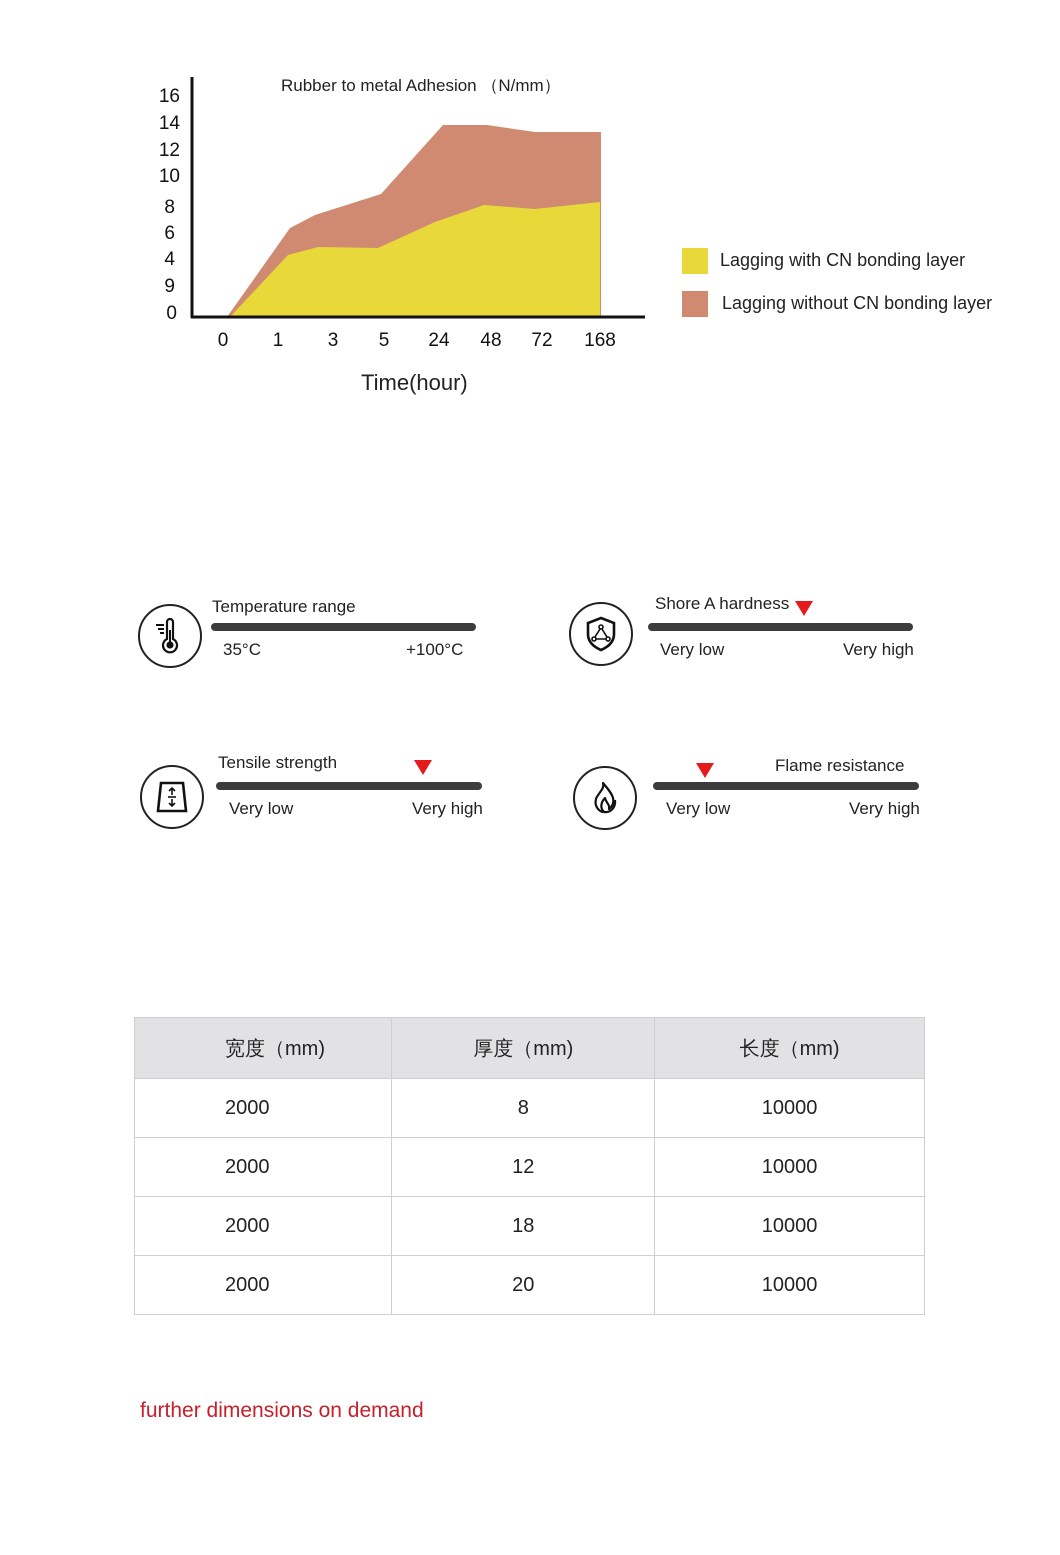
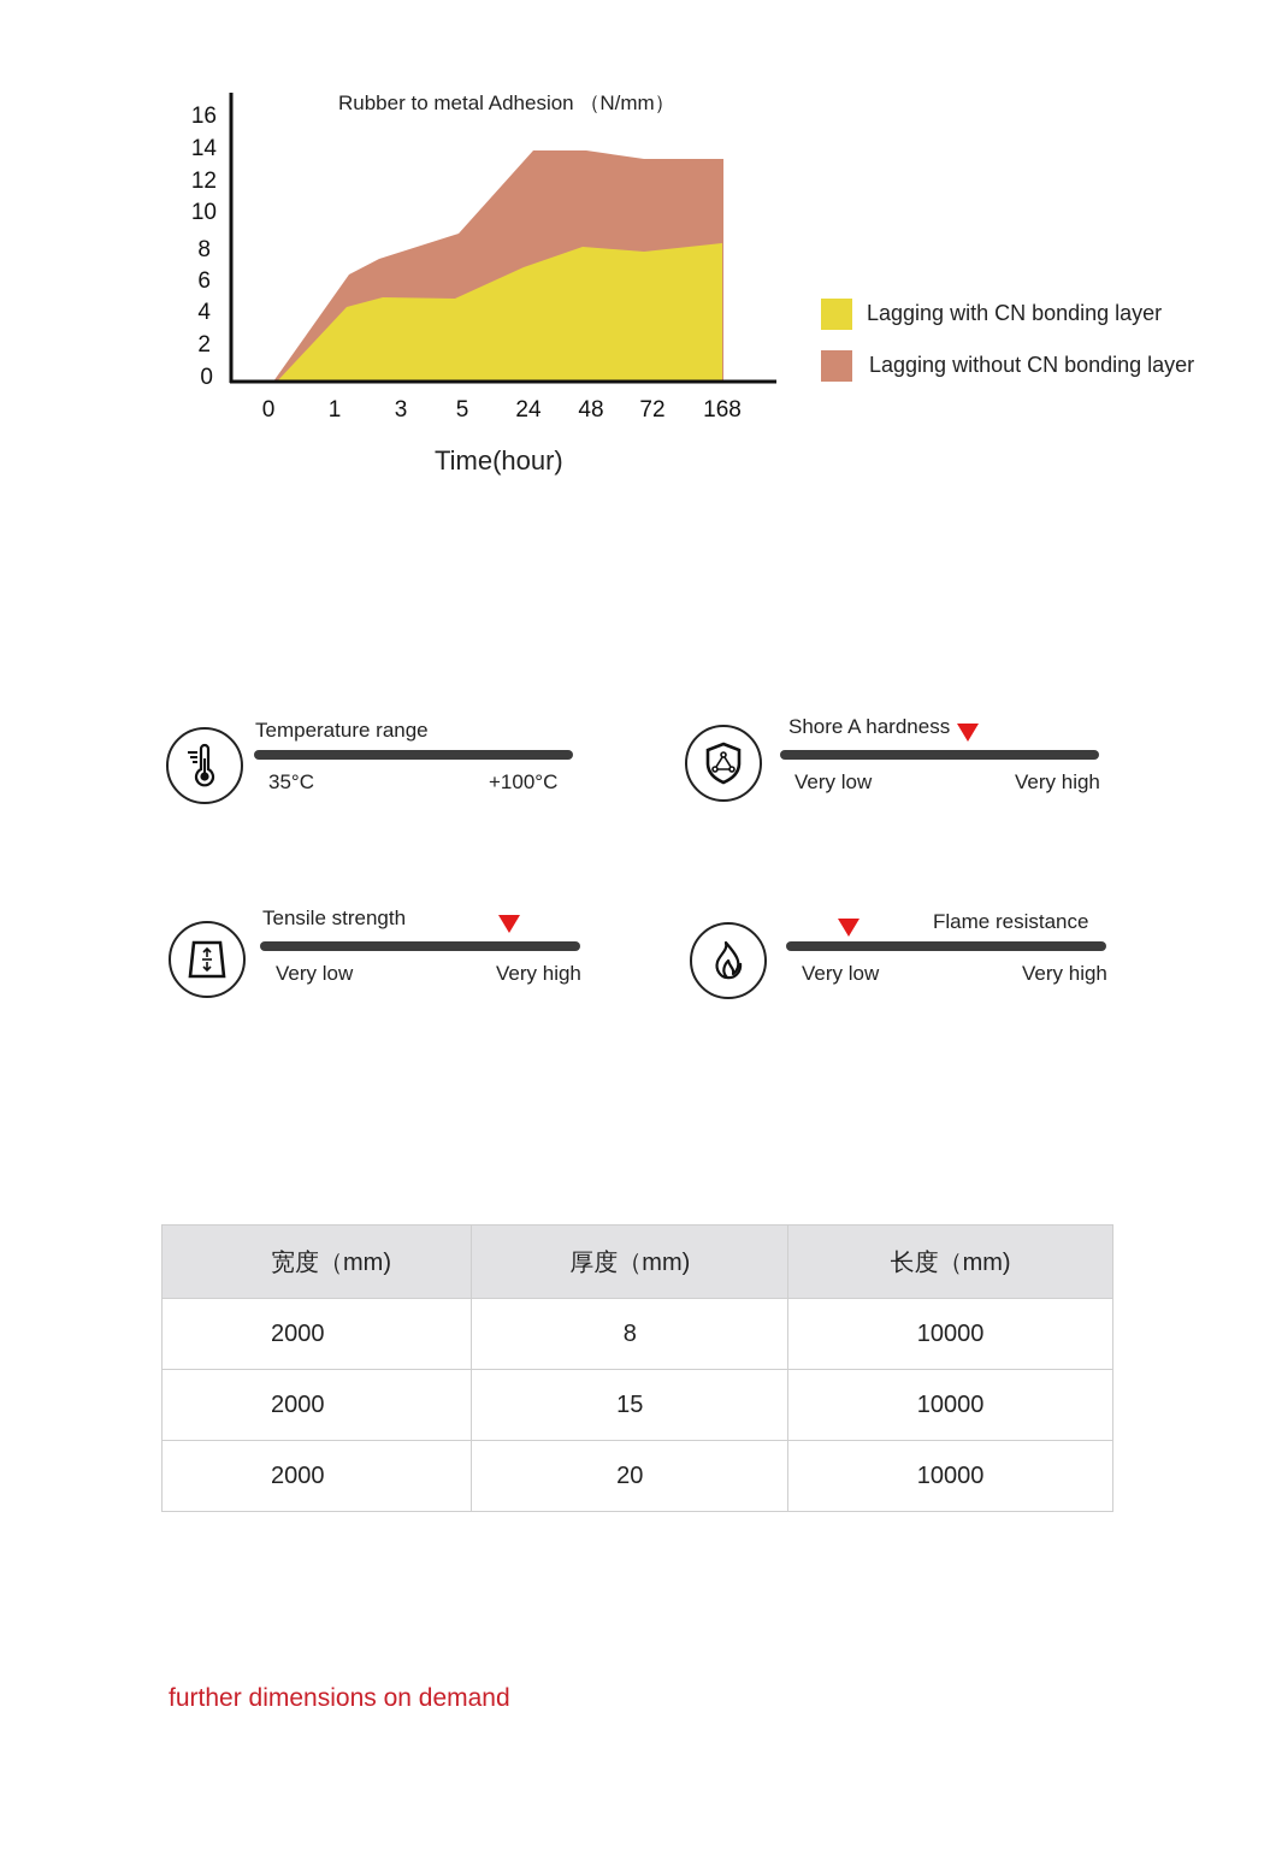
  Rubber to metal Adhesion （N/mm）
  16
  14
  12
  10
  8
  6
  4
- 9
+ 2
  0
  0
  1
  3
  5
  24
  48
  72
  168
  Time(hour)
  Lagging with CN bonding layer
  Lagging without CN bonding layer
  Temperature range
  35°C
  +100°C
  Shore A hardness
  Very low
  Very high
  Tensile strength
  Very low
  Very high
  Flame resistance
  Very low
  Very high
  宽度（mm)	厚度（mm)	长度（mm)
  2000	8	10000
- 2000	12	10000
- 2000	18	10000
+ 2000	15	10000
  2000	20	10000
  further dimensions on demand
